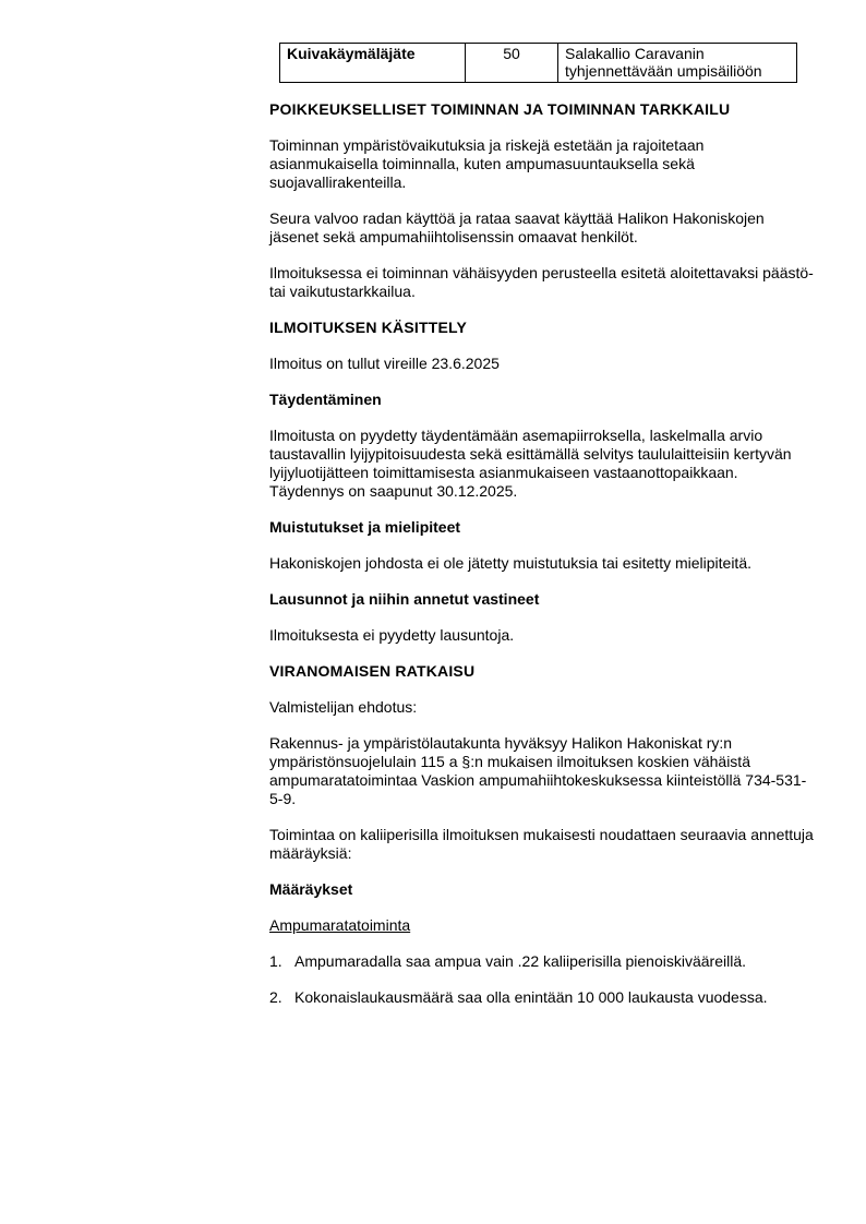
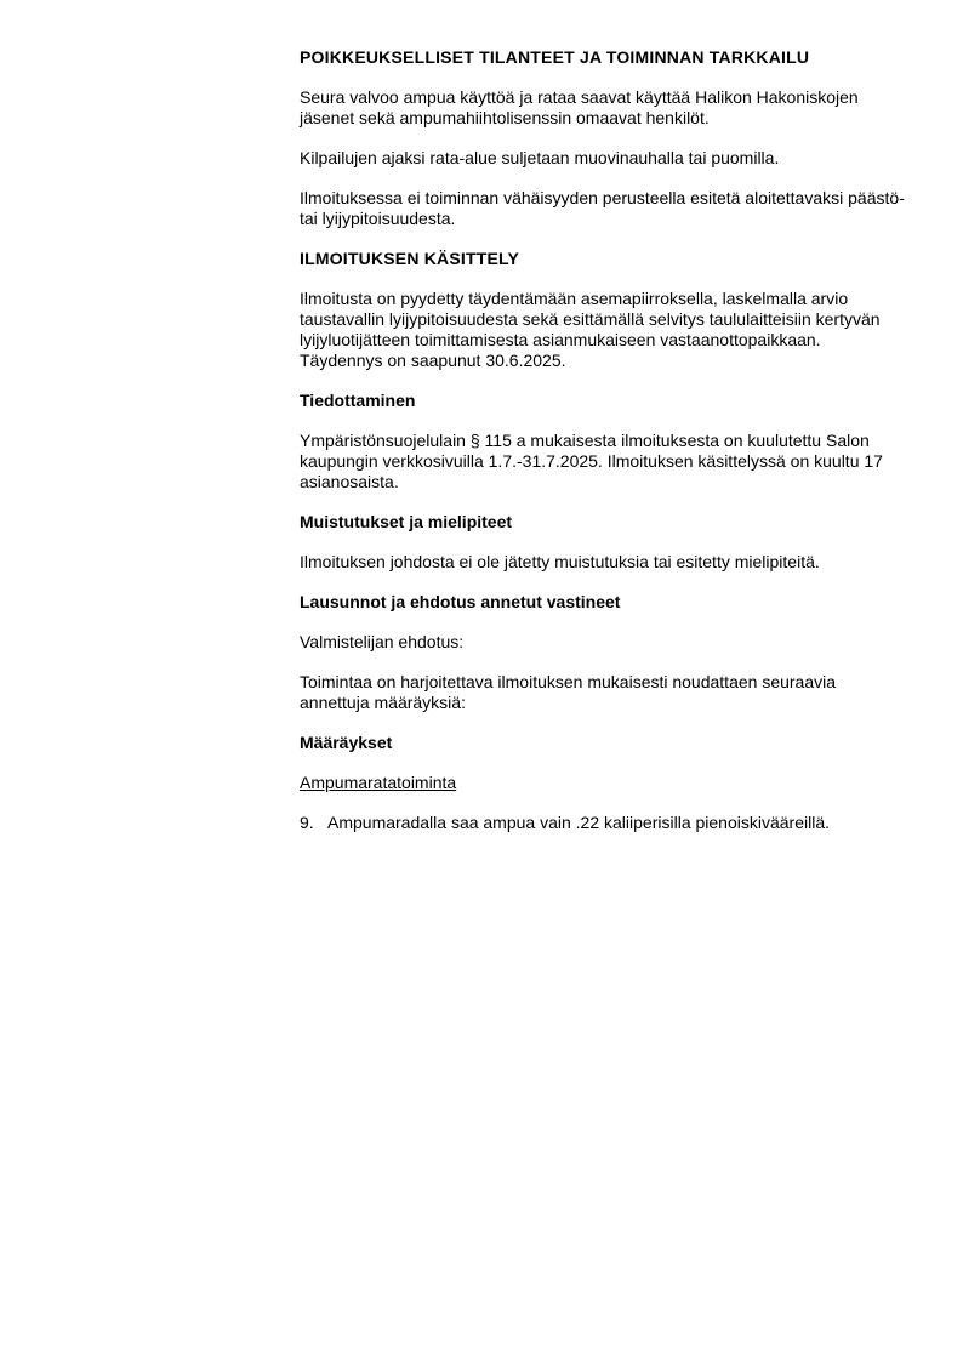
- Kuivakäymäläjäte	50	Salakallio Caravanin tyhjennettävään umpisäiliöön
- POIKKEUKSELLISET TOIMINNAN JA TOIMINNAN TARKKAILU
+ POIKKEUKSELLISET TILANTEET JA TOIMINNAN TARKKAILU
- Toiminnan ympäristövaikutuksia ja riskejä estetään ja rajoitetaan asianmukaisella toiminnalla, kuten ampumasuuntauksella sekä suojavallirakenteilla.
- Seura valvoo radan käyttöä ja rataa saavat käyttää Halikon Hakoniskojen jäsenet sekä ampumahiihtolisenssin omaavat henkilöt.
+ Seura valvoo ampua käyttöä ja rataa saavat käyttää Halikon Hakoniskojen jäsenet sekä ampumahiihtolisenssin omaavat henkilöt.
+ Kilpailujen ajaksi rata-alue suljetaan muovinauhalla tai puomilla.
- Ilmoituksessa ei toiminnan vähäisyyden perusteella esitetä aloitettavaksi päästö- tai vaikutustarkkailua.
+ Ilmoituksessa ei toiminnan vähäisyyden perusteella esitetä aloitettavaksi päästö- tai lyijypitoisuudesta.
  ILMOITUKSEN KÄSITTELY
- Ilmoitus on tullut vireille 23.6.2025
- Täydentäminen
- Ilmoitusta on pyydetty täydentämään asemapiirroksella, laskelmalla arvio taustavallin lyijypitoisuudesta sekä esittämällä selvitys taululaitteisiin kertyvän lyijyluotijätteen toimittamisesta asianmukaiseen vastaanottopaikkaan. Täydennys on saapunut 30.12.2025.
+ Ilmoitusta on pyydetty täydentämään asemapiirroksella, laskelmalla arvio taustavallin lyijypitoisuudesta sekä esittämällä selvitys taululaitteisiin kertyvän lyijyluotijätteen toimittamisesta asianmukaiseen vastaanottopaikkaan. Täydennys on saapunut 30.6.2025.
+ Tiedottaminen
+ Ympäristönsuojelulain § 115 a mukaisesta ilmoituksesta on kuulutettu Salon kaupungin verkkosivuilla 1.7.-31.7.2025. Ilmoituksen käsittelyssä on kuultu 17 asianosaista.
  Muistutukset ja mielipiteet
- Hakoniskojen johdosta ei ole jätetty muistutuksia tai esitetty mielipiteitä.
+ Ilmoituksen johdosta ei ole jätetty muistutuksia tai esitetty mielipiteitä.
- Lausunnot ja niihin annetut vastineet
+ Lausunnot ja ehdotus annetut vastineet
- Ilmoituksesta ei pyydetty lausuntoja.
- VIRANOMAISEN RATKAISU
  Valmistelijan ehdotus:
- Rakennus- ja ympäristölautakunta hyväksyy Halikon Hakoniskat ry:n ympäristönsuojelulain 115 a §:n mukaisen ilmoituksen koskien vähäistä ampumaratatoimintaa Vaskion ampumahiihtokeskuksessa kiinteistöllä 734-531-5-9.
- Toimintaa on kaliiperisilla ilmoituksen mukaisesti noudattaen seuraavia annettuja määräyksiä:
+ Toimintaa on harjoitettava ilmoituksen mukaisesti noudattaen seuraavia annettuja määräyksiä:
  Määräykset
  Ampumaratatoiminta
- 1.
+ 9.
  Ampumaradalla saa ampua vain .22 kaliiperisilla pienoiskivääreillä.
- 2.
- Kokonaislaukausmäärä saa olla enintään 10 000 laukausta vuodessa.
